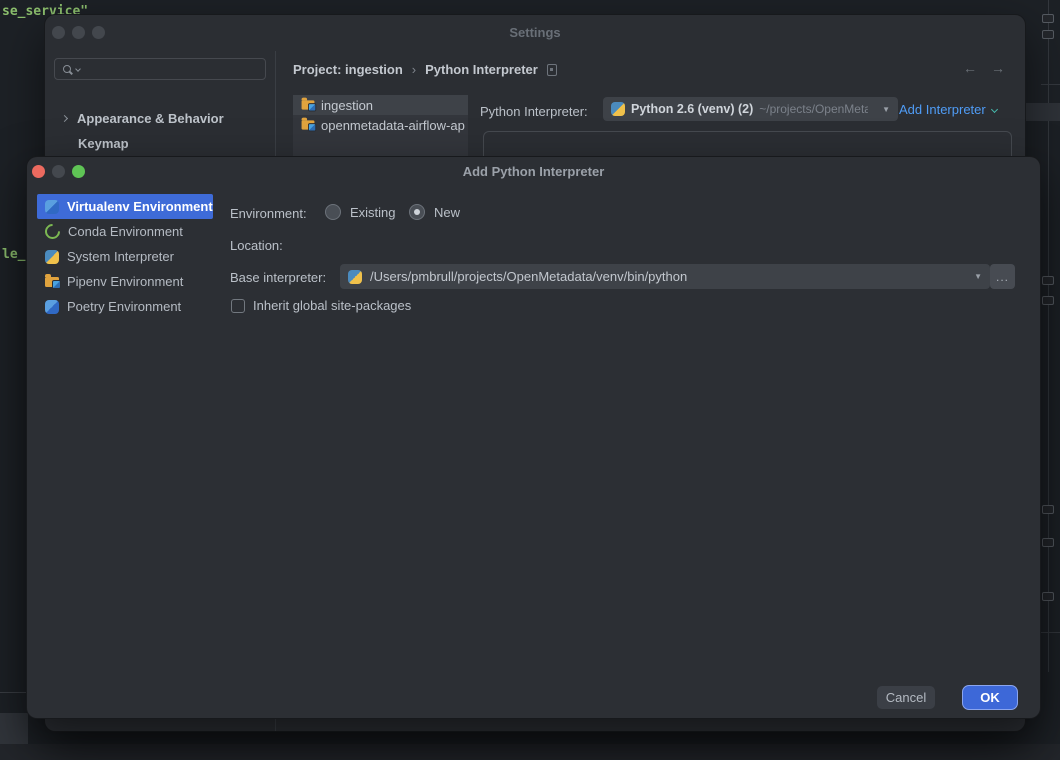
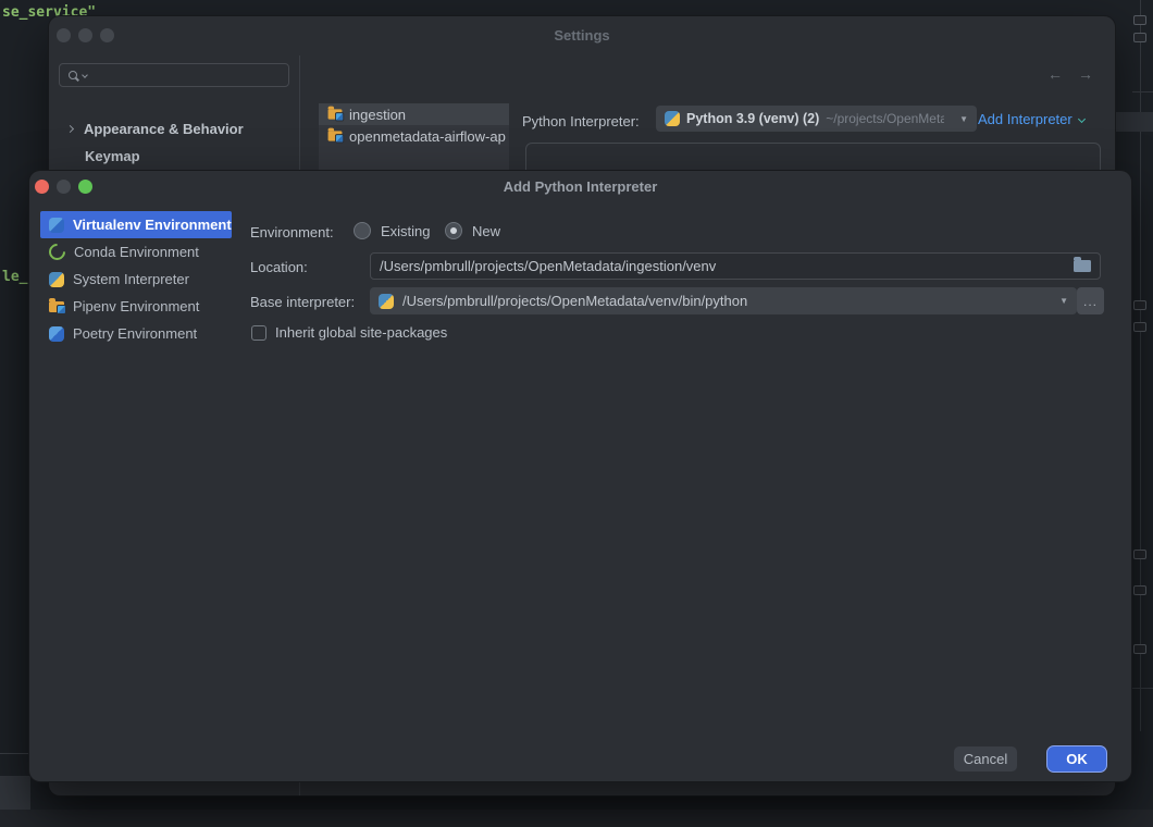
  se_service"
  le_
  Settings
  Appearance & Behavior
  Keymap
- Project: ingestion
- ›
- Python Interpreter
  ←
  →
  ingestion
  openmetadata-airflow-ap
  Python Interpreter:
- Python 2.6 (venv) (2)
+ Python 3.9 (venv) (2)
  ~/projects/OpenMeta
  ▼
  Add Interpreter
  Add Python Interpreter
  Virtualenv Environment
  Conda Environment
  System Interpreter
  Pipenv Environment
  Poetry Environment
  Environment:
  Existing
  New
  Location:
+ /Users/pmbrull/projects/OpenMetadata/ingestion/venv
  Base interpreter:
  /Users/pmbrull/projects/OpenMetadata/venv/bin/python
  ▼
  ...
  Inherit global site-packages
  Cancel
  OK
